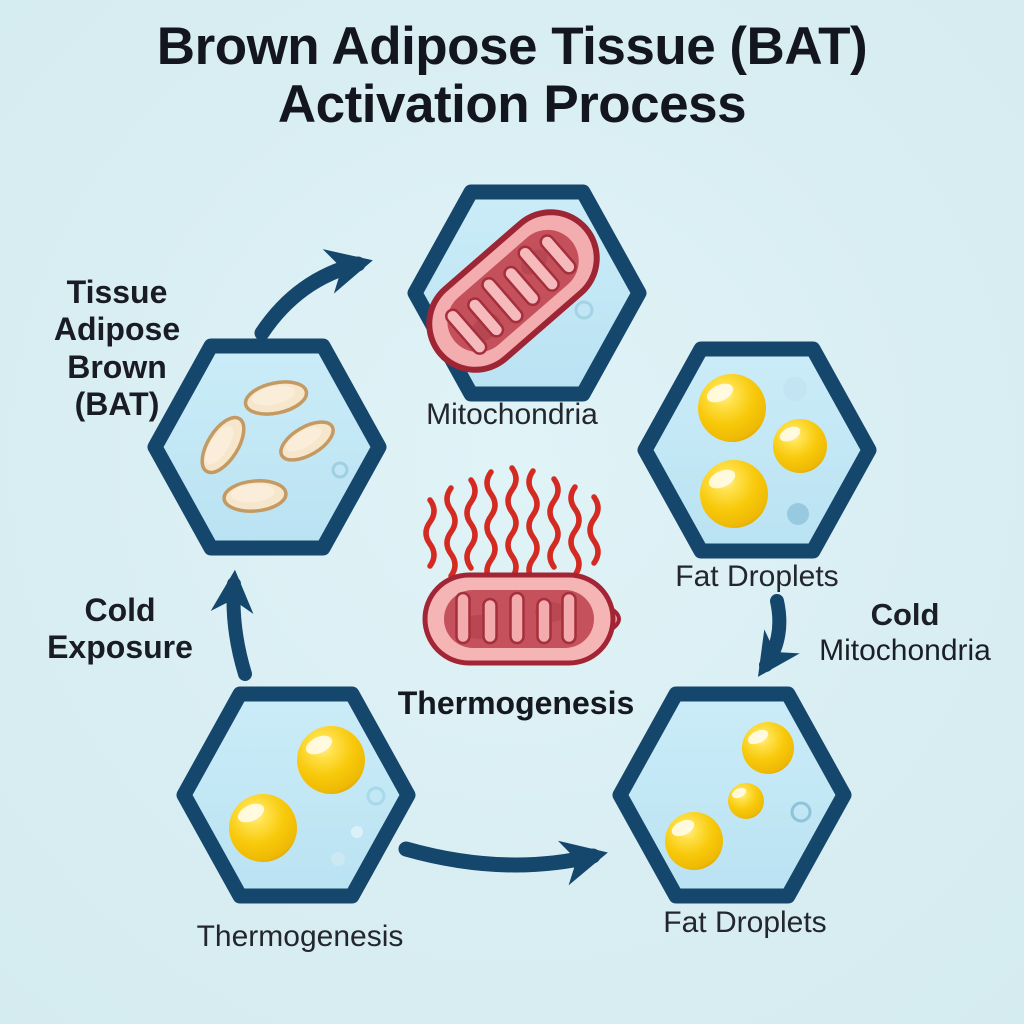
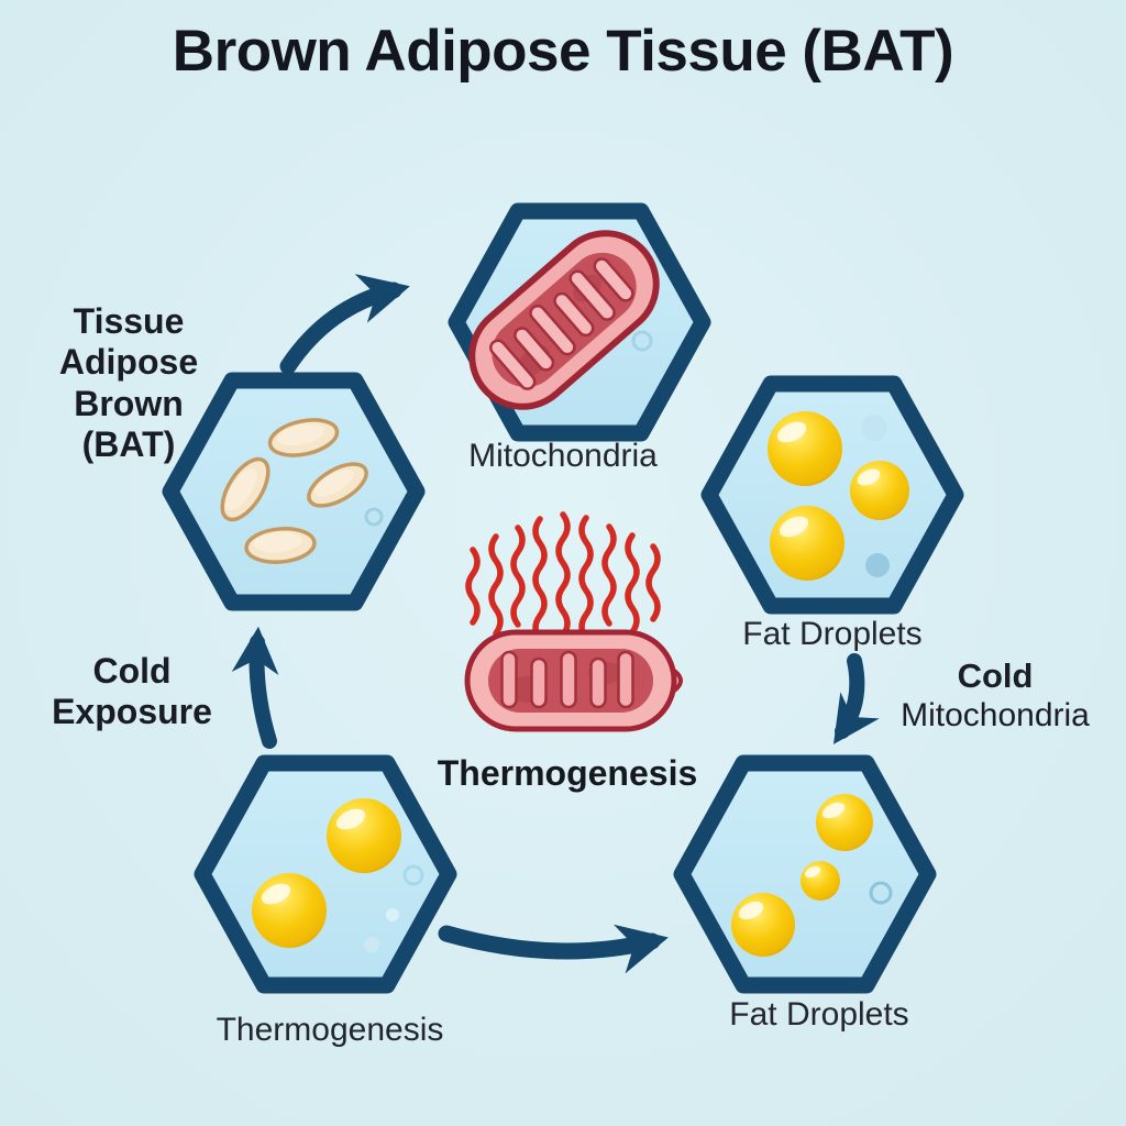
  Brown Adipose Tissue (BAT)
- Activation Process
  Tissue
  Adipose
  Brown
  (BAT)
  Mitochondria
  Fat Droplets
  Cold
  Mitochondria
  Thermogenesis
  Cold
  Exposure
  Thermogenesis
  Fat Droplets
